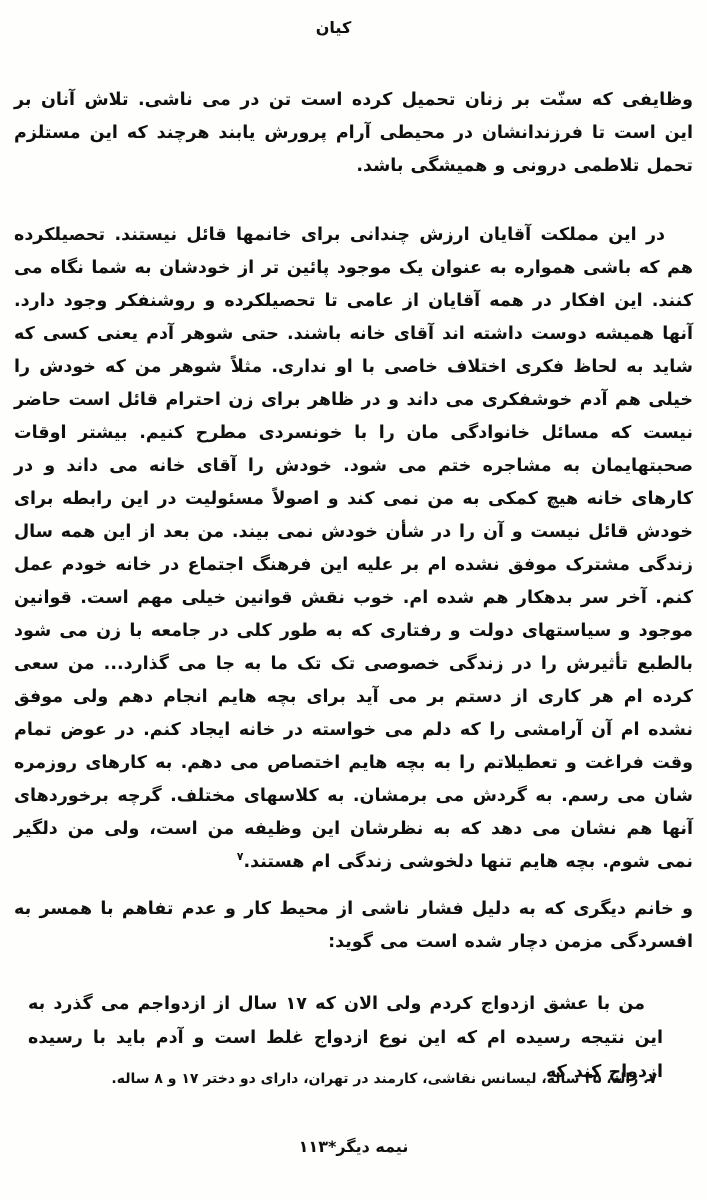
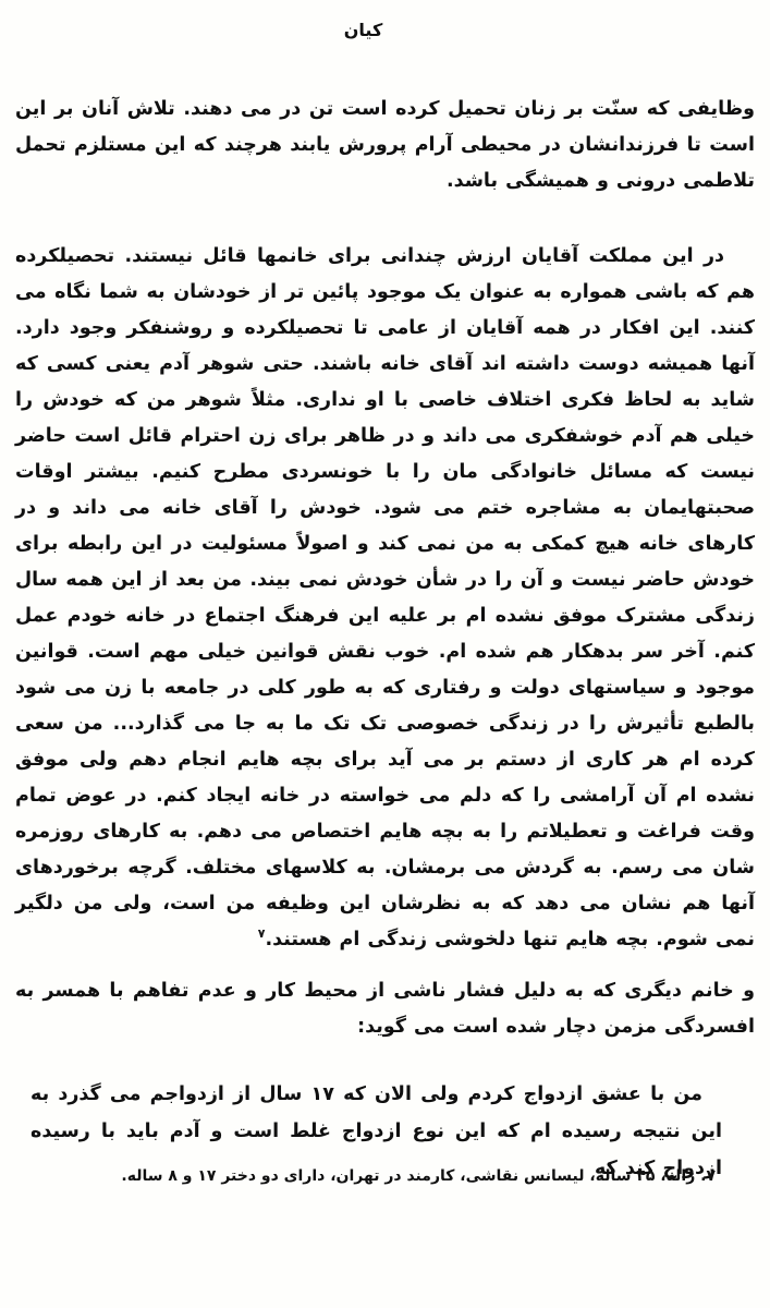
  كيان
- وظایفی که سنّت بر زنان تحمیل کرده است تن در می ناشی. تلاش آنان بر این است تا فرزندانشان در محیطی آرام پرورش یابند هرچند که این مستلزم تحمل تلاطمی درونی و همیشگی باشد.
+ وظایفی که سنّت بر زنان تحمیل کرده است تن در می دهند. تلاش آنان بر این است تا فرزندانشان در محیطی آرام پرورش یابند هرچند که این مستلزم تحمل تلاطمی درونی و همیشگی باشد.
- در این مملکت آقایان ارزش چندانی برای خانمها قائل نیستند. تحصیلکرده هم که باشی همواره به عنوان یک موجود پائین تر از خودشان به شما نگاه می کنند. این افکار در همه آقایان از عامی تا تحصیلکرده و روشنفکر وجود دارد. آنها همیشه دوست داشته اند آقای خانه باشند. حتی شوهر آدم یعنی کسی که شاید به لحاظ فکری اختلاف خاصی با او نداری. مثلاً شوهر من که خودش را خیلی هم آدم خوشفکری می داند و در ظاهر برای زن احترام قائل است حاضر نیست که مسائل خانوادگی مان را با خونسردی مطرح کنیم. بیشتر اوقات صحبتهایمان به مشاجره ختم می شود. خودش را آقای خانه می داند و در کارهای خانه هیچ کمکی به من نمی کند و اصولاً مسئولیت در این رابطه برای خودش قائل نیست و آن را در شأن خودش نمی بیند. من بعد از این همه سال زندگی مشترک موفق نشده ام بر علیه این فرهنگ اجتماع در خانه خودم عمل کنم. آخر سر بدهکار هم شده ام. خوب نقش قوانین خیلی مهم است. قوانین موجود و سیاستهای دولت و رفتاری که به طور کلی در جامعه با زن می شود بالطبع تأثیرش را در زندگی خصوصی تک تک ما به جا می گذارد... من سعی کرده ام هر کاری از دستم بر می آید برای بچه هایم انجام دهم ولی موفق نشده ام آن آرامشی را که دلم می خواسته در خانه ایجاد کنم. در عوض تمام وقت فراغت و تعطیلاتم را به بچه هایم اختصاص می دهم. به کارهای روزمره شان می رسم. به گردش می برمشان. به کلاسهای مختلف. گرچه برخوردهای آنها هم نشان می دهد که به نظرشان این وظیفه من است، ولی من دلگیر نمی شوم. بچه هایم تنها دلخوشی زندگی ام هستند.۷
+ در این مملکت آقایان ارزش چندانی برای خانمها قائل نیستند. تحصیلکرده هم که باشی همواره به عنوان یک موجود پائین تر از خودشان به شما نگاه می کنند. این افکار در همه آقایان از عامی تا تحصیلکرده و روشنفکر وجود دارد. آنها همیشه دوست داشته اند آقای خانه باشند. حتی شوهر آدم یعنی کسی که شاید به لحاظ فکری اختلاف خاصی با او نداری. مثلاً شوهر من که خودش را خیلی هم آدم خوشفکری می داند و در ظاهر برای زن احترام قائل است حاضر نیست که مسائل خانوادگی مان را با خونسردی مطرح کنیم. بیشتر اوقات صحبتهایمان به مشاجره ختم می شود. خودش را آقای خانه می داند و در کارهای خانه هیچ کمکی به من نمی کند و اصولاً مسئولیت در این رابطه برای خودش حاضر نیست و آن را در شأن خودش نمی بیند. من بعد از این همه سال زندگی مشترک موفق نشده ام بر علیه این فرهنگ اجتماع در خانه خودم عمل کنم. آخر سر بدهکار هم شده ام. خوب نقش قوانین خیلی مهم است. قوانین موجود و سیاستهای دولت و رفتاری که به طور کلی در جامعه با زن می شود بالطبع تأثیرش را در زندگی خصوصی تک تک ما به جا می گذارد... من سعی کرده ام هر کاری از دستم بر می آید برای بچه هایم انجام دهم ولی موفق نشده ام آن آرامشی را که دلم می خواسته در خانه ایجاد کنم. در عوض تمام وقت فراغت و تعطیلاتم را به بچه هایم اختصاص می دهم. به کارهای روزمره شان می رسم. به گردش می برمشان. به کلاسهای مختلف. گرچه برخوردهای آنها هم نشان می دهد که به نظرشان این وظیفه من است، ولی من دلگیر نمی شوم. بچه هایم تنها دلخوشی زندگی ام هستند.۷
  و خانم دیگری که به دلیل فشار ناشی از محیط کار و عدم تفاهم با همسر به افسردگی مزمن دچار شده است می گوید:
  من با عشق ازدواج کردم ولی الان که ۱۷ سال از ازدواجم می گذرد به این نتیجه رسیده ام که این نوع ازدواج غلط است و آدم باید با رسیده ازدواج کند که
  ۷. ژاله، ۴۵ ساله، لیسانس نقاشی، کارمند در تهران، دارای دو دختر ۱۷ و ۸ ساله.
- نیمه دیگر*۱۱۳
